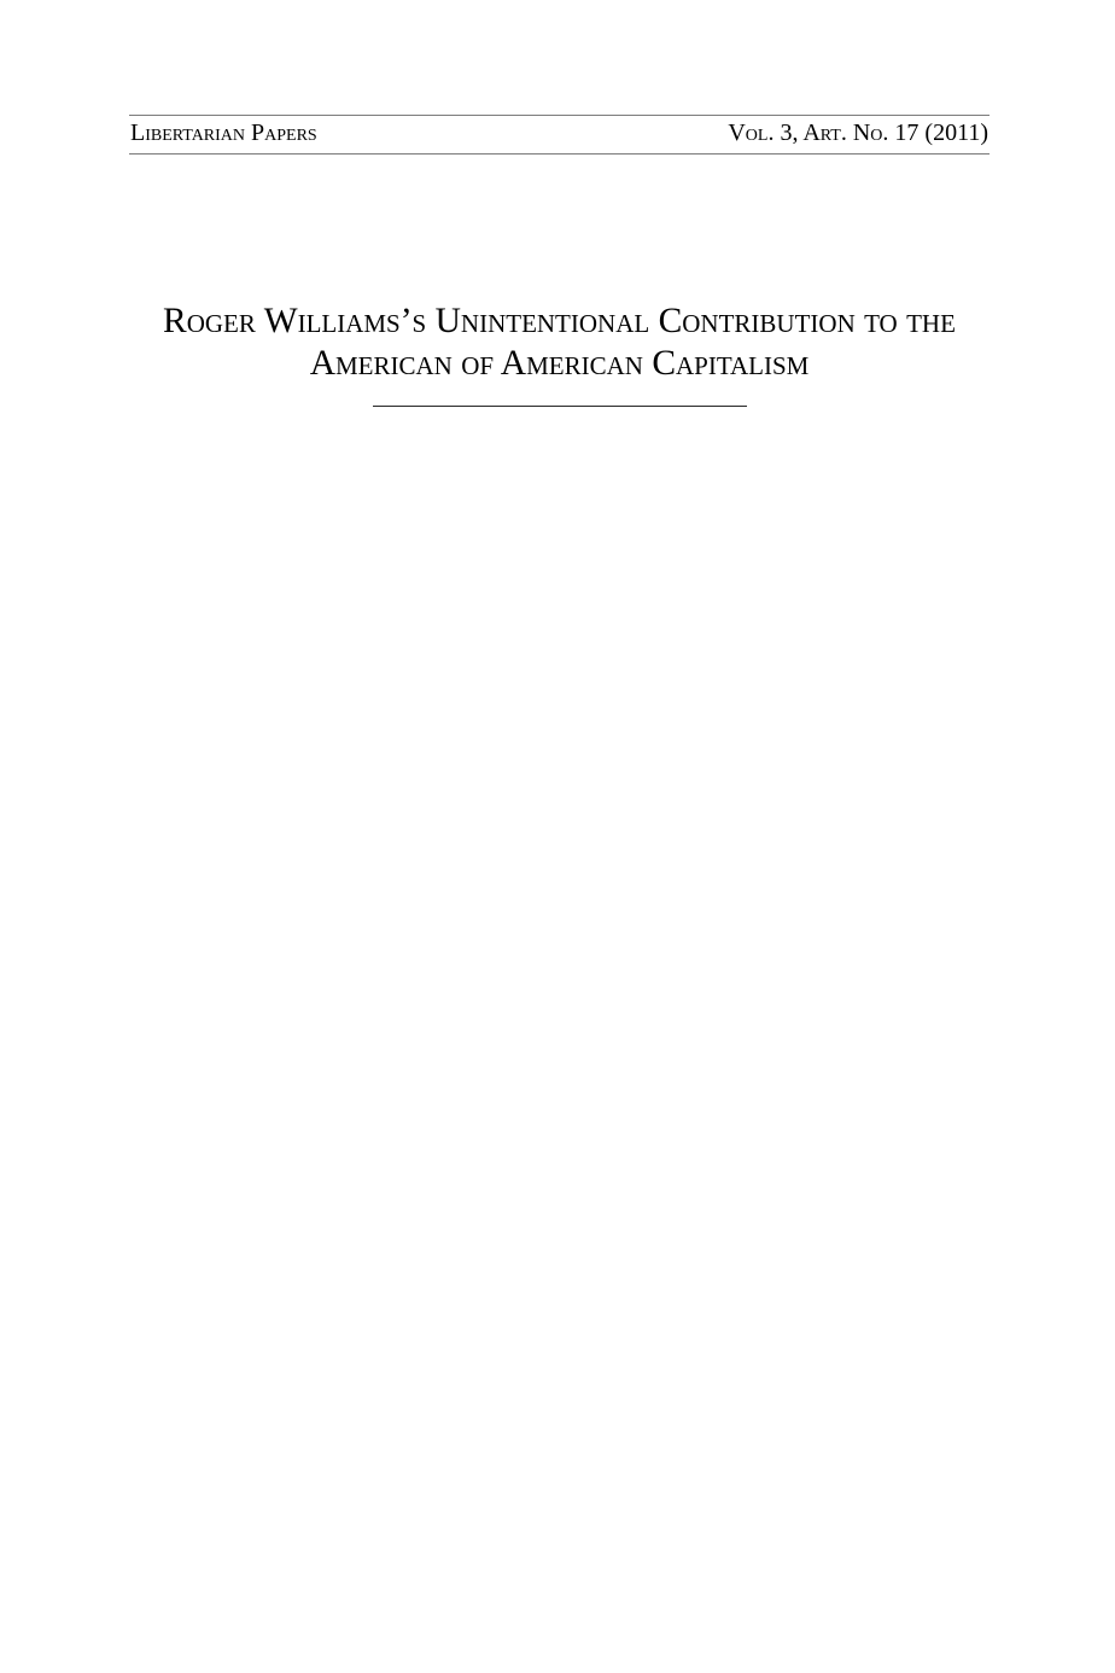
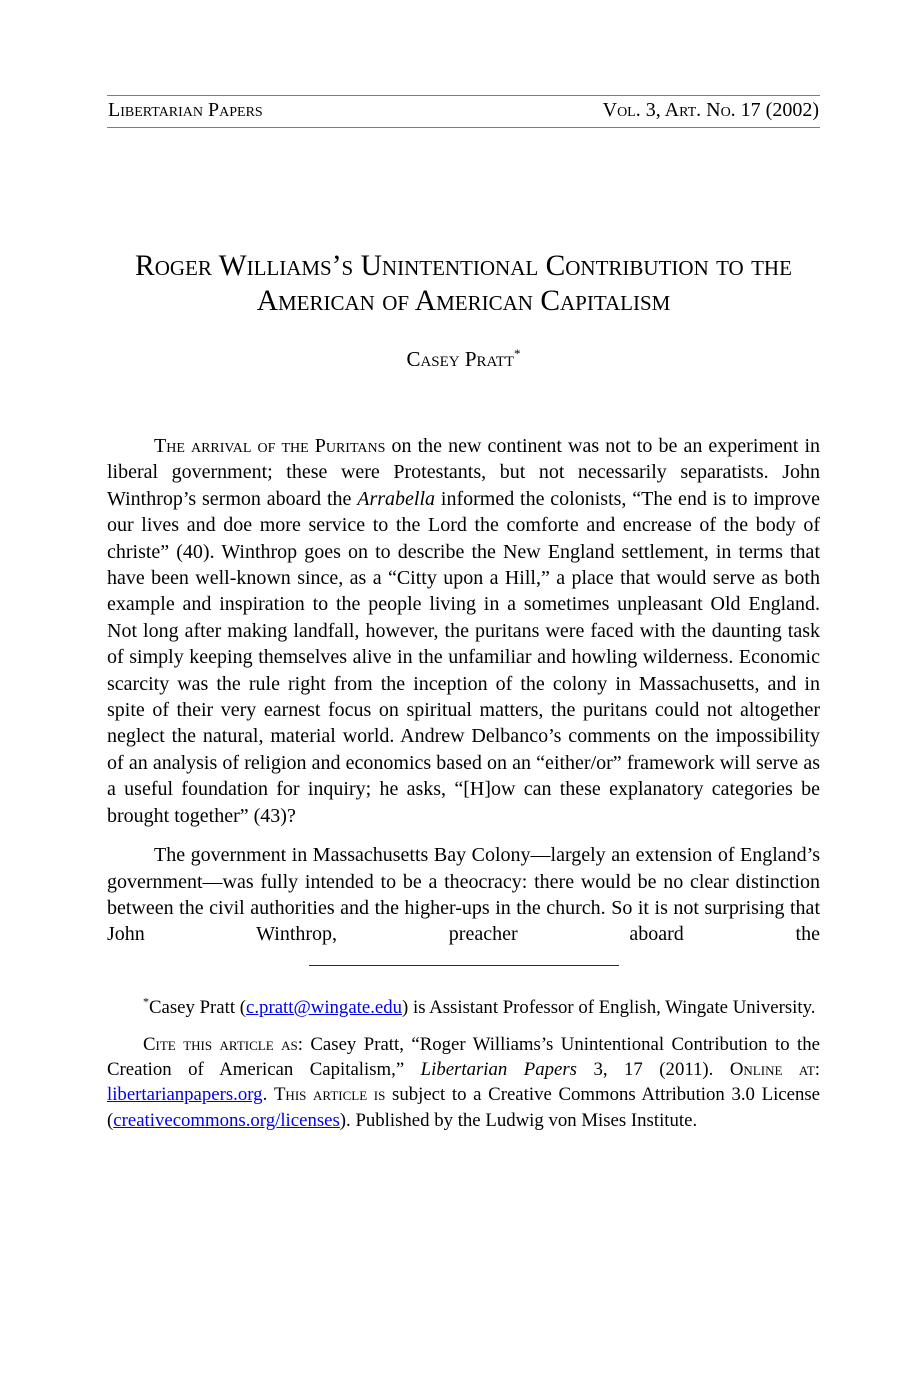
  Libertarian Papers
- Vol. 3, Art. No. 17 (2011)
+ Vol. 3, Art. No. 17 (2002)
  Roger Williams’s Unintentional Contribution to the American of American Capitalism
+ Casey Pratt*
+ The arrival of the Puritans on the new continent was not to be an experiment in liberal government; these were Protestants, but not necessarily separatists. John Winthrop’s sermon aboard the Arrabella informed the colonists, “The end is to improve our lives and doe more service to the Lord the comforte and encrease of the body of christe” (40). Winthrop goes on to describe the New England settlement, in terms that have been well-known since, as a “Citty upon a Hill,” a place that would serve as both example and inspiration to the people living in a sometimes unpleasant Old England. Not long after making landfall, however, the puritans were faced with the daunting task of simply keeping themselves alive in the unfamiliar and howling wilderness. Economic scarcity was the rule right from the inception of the colony in Massachusetts, and in spite of their very earnest focus on spiritual matters, the puritans could not altogether neglect the natural, material world. Andrew Delbanco’s comments on the impossibility of an analysis of religion and economics based on an “either/or” framework will serve as a useful foundation for inquiry; he asks, “[H]ow can these explanatory categories be brought together” (43)?
+ The government in Massachusetts Bay Colony—largely an extension of England’s government—was fully intended to be a theocracy: there would be no clear distinction between the civil authorities and the higher-ups in the church. So it is not surprising that John Winthrop, preacher aboard the
+ *Casey Pratt (c.pratt@wingate.edu) is Assistant Professor of English, Wingate University.
+ Cite this article as: Casey Pratt, “Roger Williams’s Unintentional Contribution to the Creation of American Capitalism,” Libertarian Papers 3, 17 (2011). Online at: libertarianpapers.org. This article is subject to a Creative Commons Attribution 3.0 License (creativecommons.org/licenses). Published by the Ludwig von Mises Institute.
